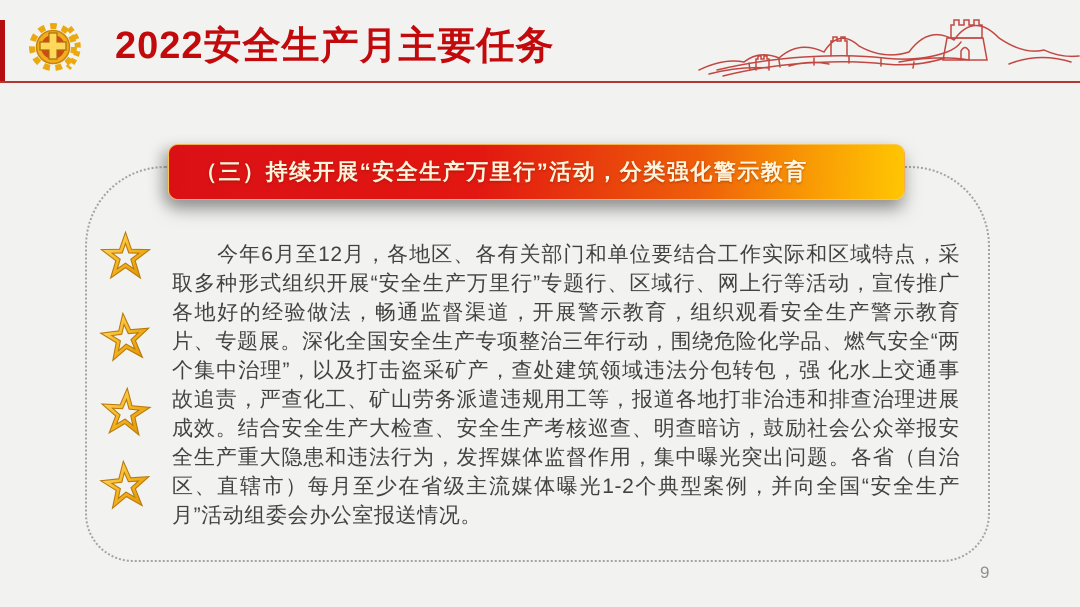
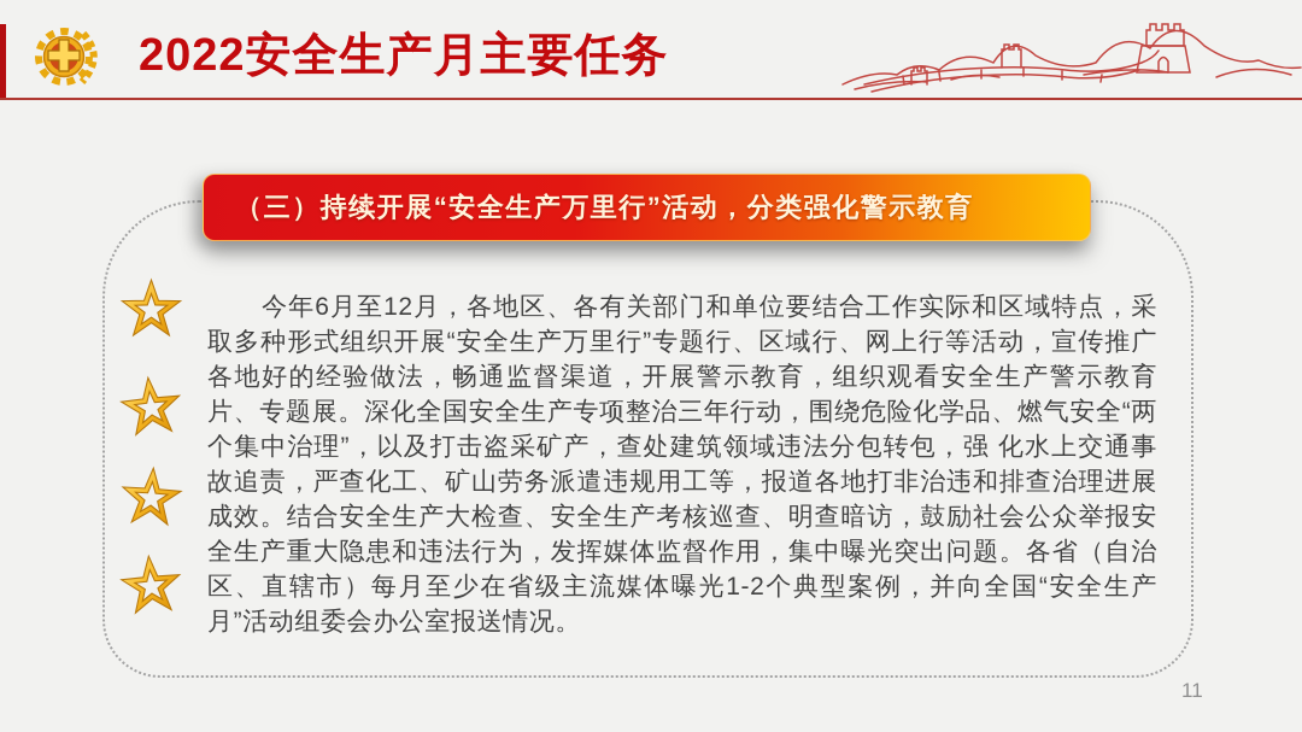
  2022安全生产月主要任务
  （三）持续开展“安全生产万里行”活动，分类强化警示教育
  今年6月至12月，各地区、各有关部门和单位要结合工作实际和区域特点，采取多种形式组织开展“安全生产万里行”专题行、区域行、网上行等活动，宣传推广各地好的经验做法，畅通监督渠道，开展警示教育，组织观看安全生产警示教育片、专题展。深化全国安全生产专项整治三年行动，围绕危险化学品、燃气安全“两个集中治理”，以及打击盗采矿产，查处建筑领域违法分包转包，强 化水上交通事故追责，严查化工、矿山劳务派遣违规用工等，报道各地打非治违和排查治理进展成效。结合安全生产大检查、安全生产考核巡查、明查暗访，鼓励社会公众举报安全生产重大隐患和违法行为，发挥媒体监督作用，集中曝光突出问题。各省（自治区、直辖市）每月至少在省级主流媒体曝光1-2个典型案例，并向全国“安全生产月”活动组委会办公室报送情况。
- 9
+ 11
